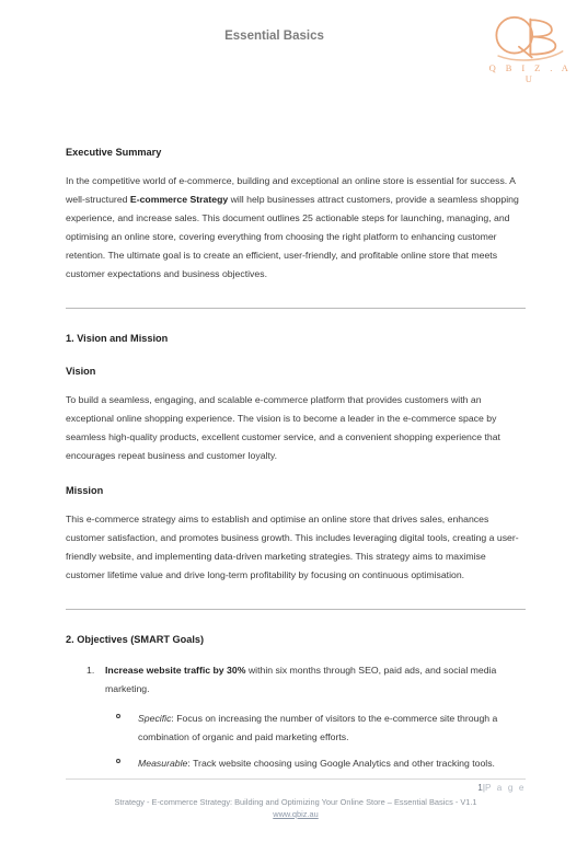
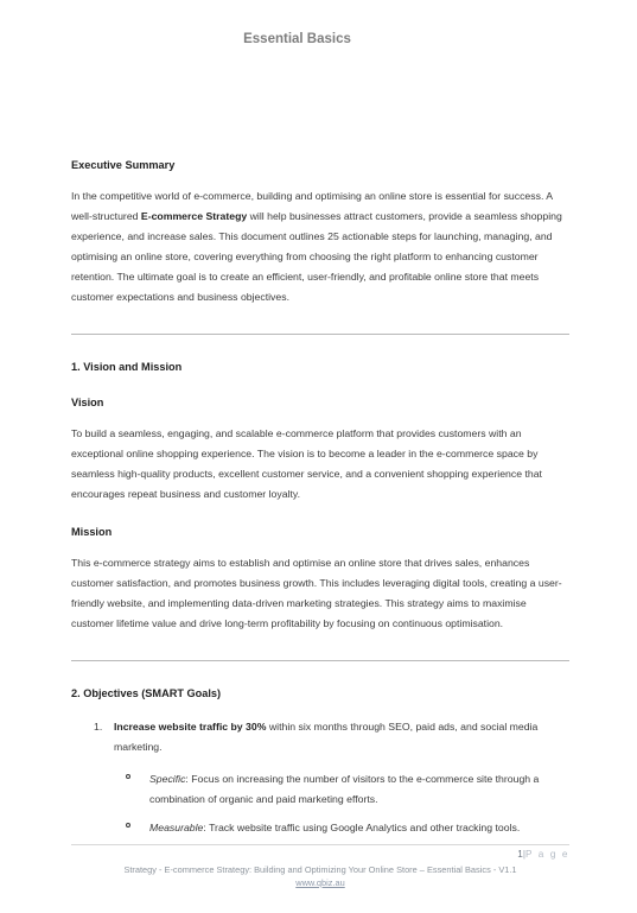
  Essential Basics
- Q B I Z . A U
  Executive Summary
- In the competitive world of e-commerce, building and exceptional an online store is essential for success. A well-structured E-commerce Strategy will help businesses attract customers, provide a seamless shopping experience, and increase sales. This document outlines 25 actionable steps for launching, managing, and optimising an online store, covering everything from choosing the right platform to enhancing customer retention. The ultimate goal is to create an efficient, user-friendly, and profitable online store that meets customer expectations and business objectives.
+ In the competitive world of e-commerce, building and optimising an online store is essential for success. A well-structured E-commerce Strategy will help businesses attract customers, provide a seamless shopping experience, and increase sales. This document outlines 25 actionable steps for launching, managing, and optimising an online store, covering everything from choosing the right platform to enhancing customer retention. The ultimate goal is to create an efficient, user-friendly, and profitable online store that meets customer expectations and business objectives.
  1. Vision and Mission
  Vision
  To build a seamless, engaging, and scalable e-commerce platform that provides customers with an exceptional online shopping experience. The vision is to become a leader in the e-commerce space by seamless high-quality products, excellent customer service, and a convenient shopping experience that encourages repeat business and customer loyalty.
  Mission
  This e-commerce strategy aims to establish and optimise an online store that drives sales, enhances customer satisfaction, and promotes business growth. This includes leveraging digital tools, creating a user-friendly website, and implementing data-driven marketing strategies. This strategy aims to maximise customer lifetime value and drive long-term profitability by focusing on continuous optimisation.
  2. Objectives (SMART Goals)
  1.
  Increase website traffic by 30% within six months through SEO, paid ads, and social media marketing.
  Specific: Focus on increasing the number of visitors to the e-commerce site through a combination of organic and paid marketing efforts.
- Measurable: Track website choosing using Google Analytics and other tracking tools.
+ Measurable: Track website traffic using Google Analytics and other tracking tools.
  1|P a g e
  Strategy - E-commerce Strategy: Building and Optimizing Your Online Store – Essential Basics - V1.1
  www.qbiz.au
